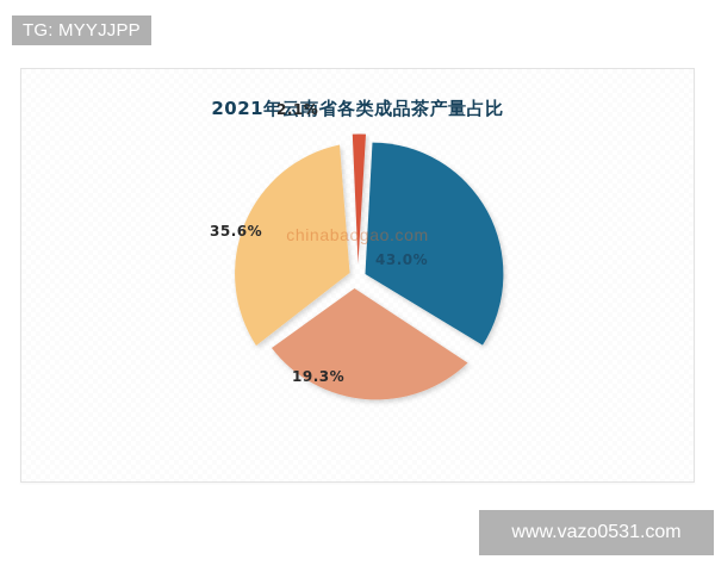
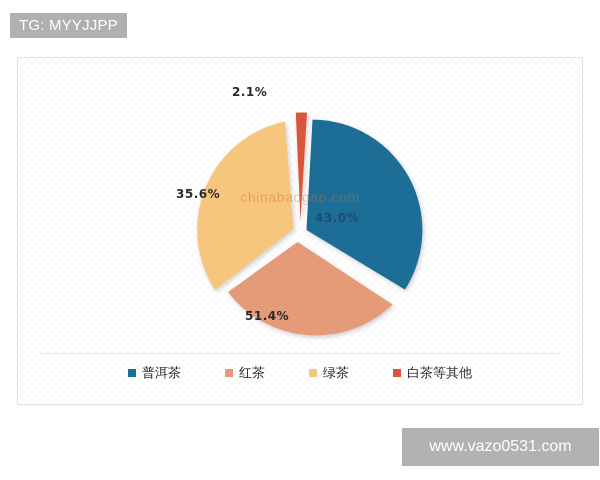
  TG: MYYJJPP
- 2021年云南省各类成品茶产量占比
  43.0%
- 19.3%
+ 51.4%
  35.6%
  2.1%
  chinabaogao.com
+ 普洱茶
+ 红茶
+ 绿茶
+ 白茶等其他
  www.vazo0531.com
